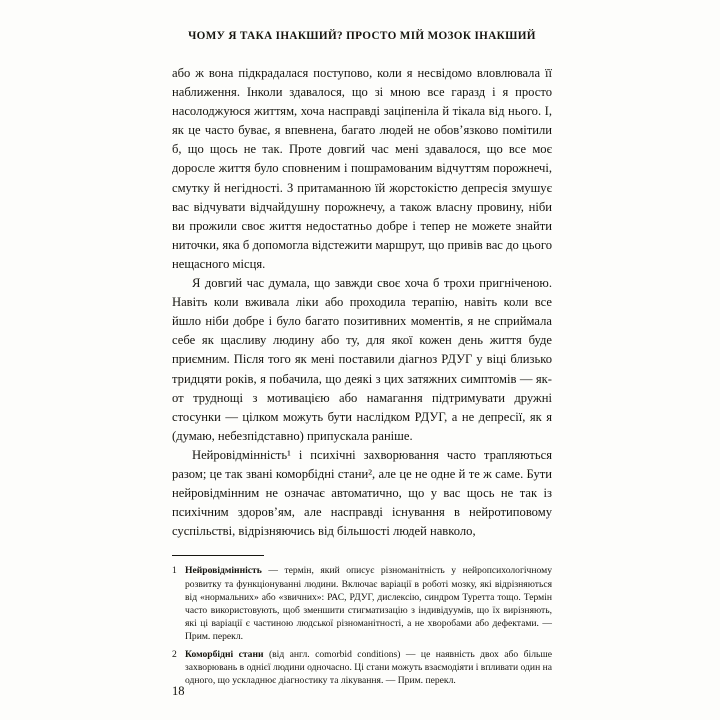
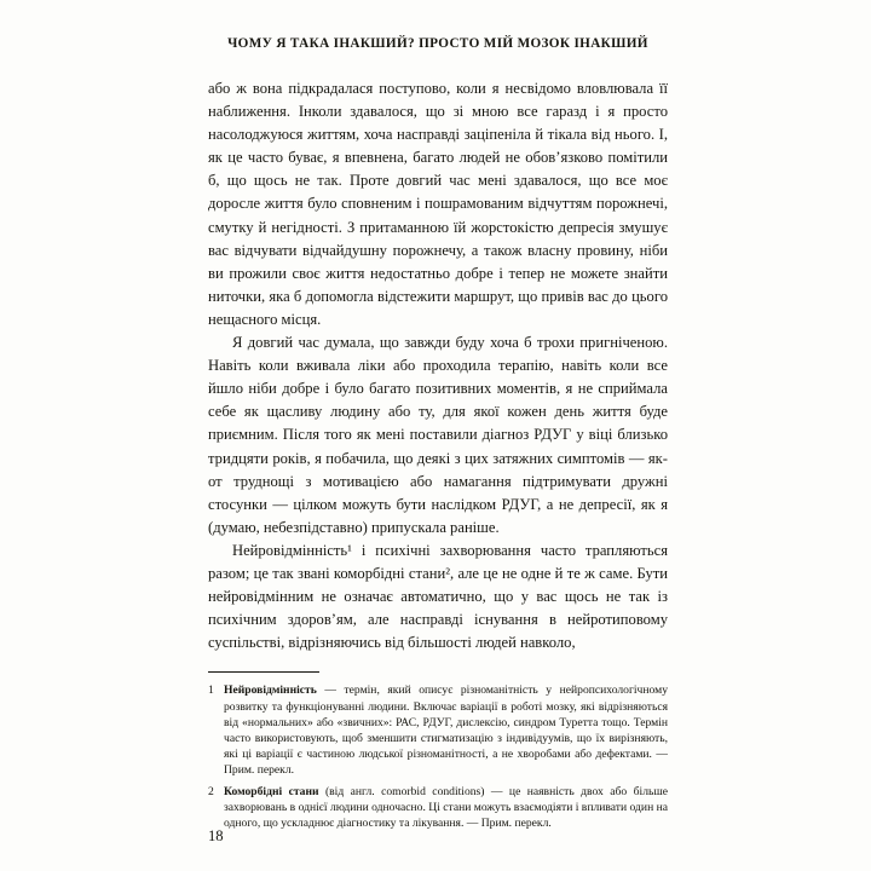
  ЧОМУ Я ТАКА ІНАКШИЙ? ПРОСТО МІЙ МОЗОК ІНАКШИЙ
  або ж вона підкрадалася поступово, коли я несвідомо вловлювала її наближення. Інколи здавалося, що зі мною все гаразд і я просто насолоджуюся життям, хоча насправді заціпеніла й тікала від нього. І, як це часто буває, я впевнена, багато людей не обов’язково помітили б, що щось не так. Проте довгий час мені здавалося, що все моє доросле життя було сповненим і пошрамованим відчуттям порожнечі, смутку й негідності. З притаманною їй жорстокістю депресія змушує вас відчувати відчайдушну порожнечу, а також власну провину, ніби ви прожили своє життя недостатньо добре і тепер не можете знайти ниточки, яка б допомогла відстежити маршрут, що привів вас до цього нещасного місця.
- Я довгий час думала, що завжди своє хоча б трохи пригніченою. Навіть коли вживала ліки або проходила терапію, навіть коли все йшло ніби добре і було багато позитивних моментів, я не сприймала себе як щасливу людину або ту, для якої кожен день життя буде приємним. Після того як мені поставили діагноз РДУГ у віці близько тридцяти років, я побачила, що деякі з цих затяжних симптомів — як-от труднощі з мотивацією або намагання підтримувати дружні стосунки — цілком можуть бути наслідком РДУГ, а не депресії, як я (думаю, небезпідставно) припускала раніше.
+ Я довгий час думала, що завжди буду хоча б трохи пригніченою. Навіть коли вживала ліки або проходила терапію, навіть коли все йшло ніби добре і було багато позитивних моментів, я не сприймала себе як щасливу людину або ту, для якої кожен день життя буде приємним. Після того як мені поставили діагноз РДУГ у віці близько тридцяти років, я побачила, що деякі з цих затяжних симптомів — як-от труднощі з мотивацією або намагання підтримувати дружні стосунки — цілком можуть бути наслідком РДУГ, а не депресії, як я (думаю, небезпідставно) припускала раніше.
  Нейровідмінність¹ і психічні захворювання часто трапляються разом; це так звані коморбідні стани², але це не одне й те ж саме. Бути нейровідмінним не означає автоматично, що у вас щось не так із психічним здоров’ям, але насправді існування в нейротиповому суспільстві, відрізняючись від більшості людей навколо,
  1
  Нейровідмінність — термін, який описує різноманітність у нейропсихологічному розвитку та функціонуванні людини. Включає варіації в роботі мозку, які відрізняються від «нормальних» або «звичних»: РАС, РДУГ, дислексію, синдром Туретта тощо. Термін часто використовують, щоб зменшити стигматизацію з індивідуумів, що їх вирізняють, які ці варіації є частиною людської різноманітності, а не хворобами або дефектами. — Прим. перекл.
  2
  Коморбідні стани (від англ. comorbid conditions) — це наявність двох або більше захворювань в однієї людини одночасно. Ці стани можуть взаємодіяти і впливати один на одного, що ускладнює діагностику та лікування. — Прим. перекл.
  18
